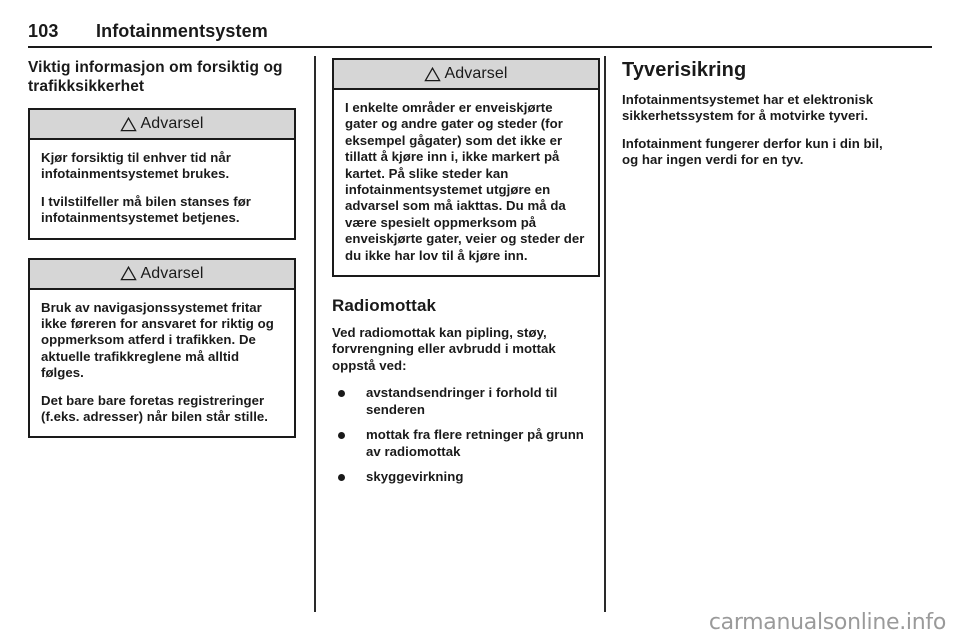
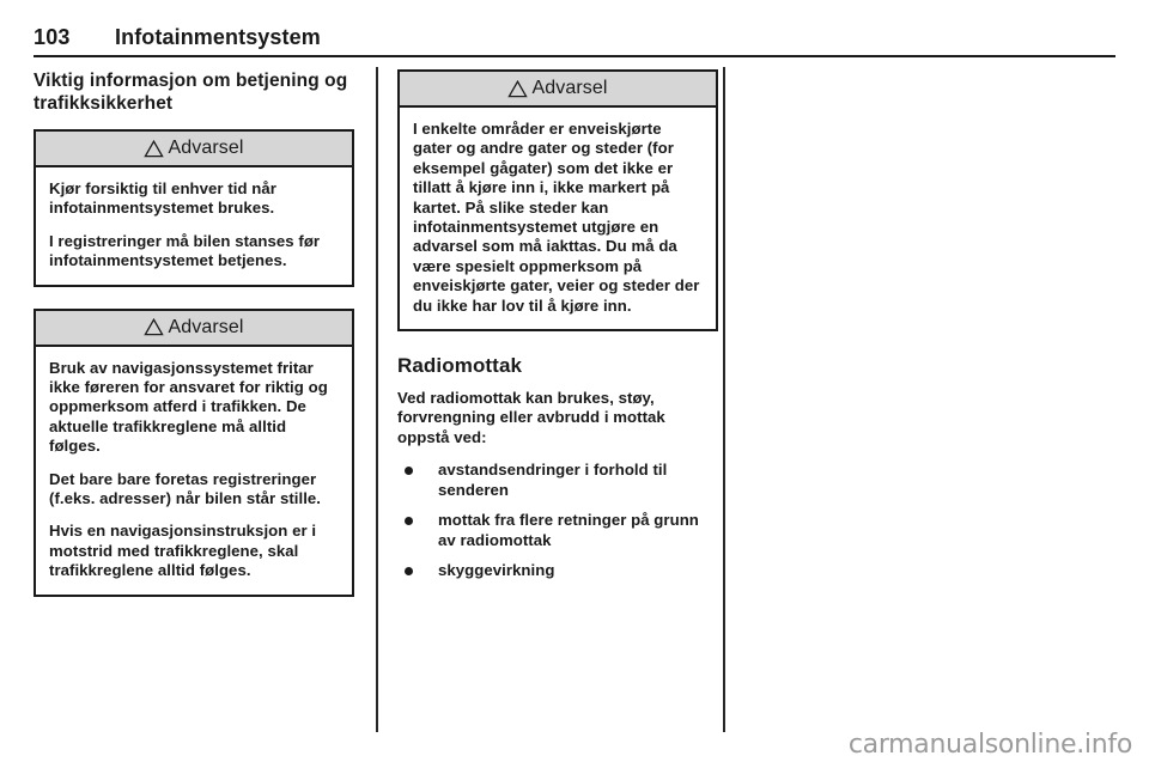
  103
  Infotainmentsystem
- Viktig informasjon om forsiktig og trafikksikkerhet
+ Viktig informasjon om betjening og trafikksikkerhet
  Advarsel
  Kjør forsiktig til enhver tid når infotainmentsystemet brukes.
- I tvilstilfeller må bilen stanses før infotainmentsystemet betjenes.
+ I registreringer må bilen stanses før infotainmentsystemet betjenes.
  Advarsel
  Bruk av navigasjonssystemet fritar ikke føreren for ansvaret for riktig og oppmerksom atferd i trafikken. De aktuelle trafikkreglene må alltid følges.
  Det bare bare foretas registreringer (f.eks. adresser) når bilen står stille.
+ Hvis en navigasjonsinstruksjon er i motstrid med trafikkreglene, skal trafikkreglene alltid følges.
  Advarsel
  I enkelte områder er enveiskjørte gater og andre gater og steder (for eksempel gågater) som det ikke er tillatt å kjøre inn i, ikke markert på kartet. På slike steder kan infotainmentsystemet utgjøre en advarsel som må iakttas. Du må da være spesielt oppmerksom på enveiskjørte gater, veier og steder der du ikke har lov til å kjøre inn.
  Radiomottak
- Ved radiomottak kan pipling, støy, forvrengning eller avbrudd i mottak oppstå ved:
+ Ved radiomottak kan brukes, støy, forvrengning eller avbrudd i mottak oppstå ved:
  avstandsendringer i forhold til senderen
  mottak fra flere retninger på grunn av radiomottak
  skyggevirkning
- Tyverisikring
- Infotainmentsystemet har et elektronisk sikkerhetssystem for å motvirke tyveri.
- Infotainment fungerer derfor kun i din bil, og har ingen verdi for en tyv.
  carmanualsonline.info
